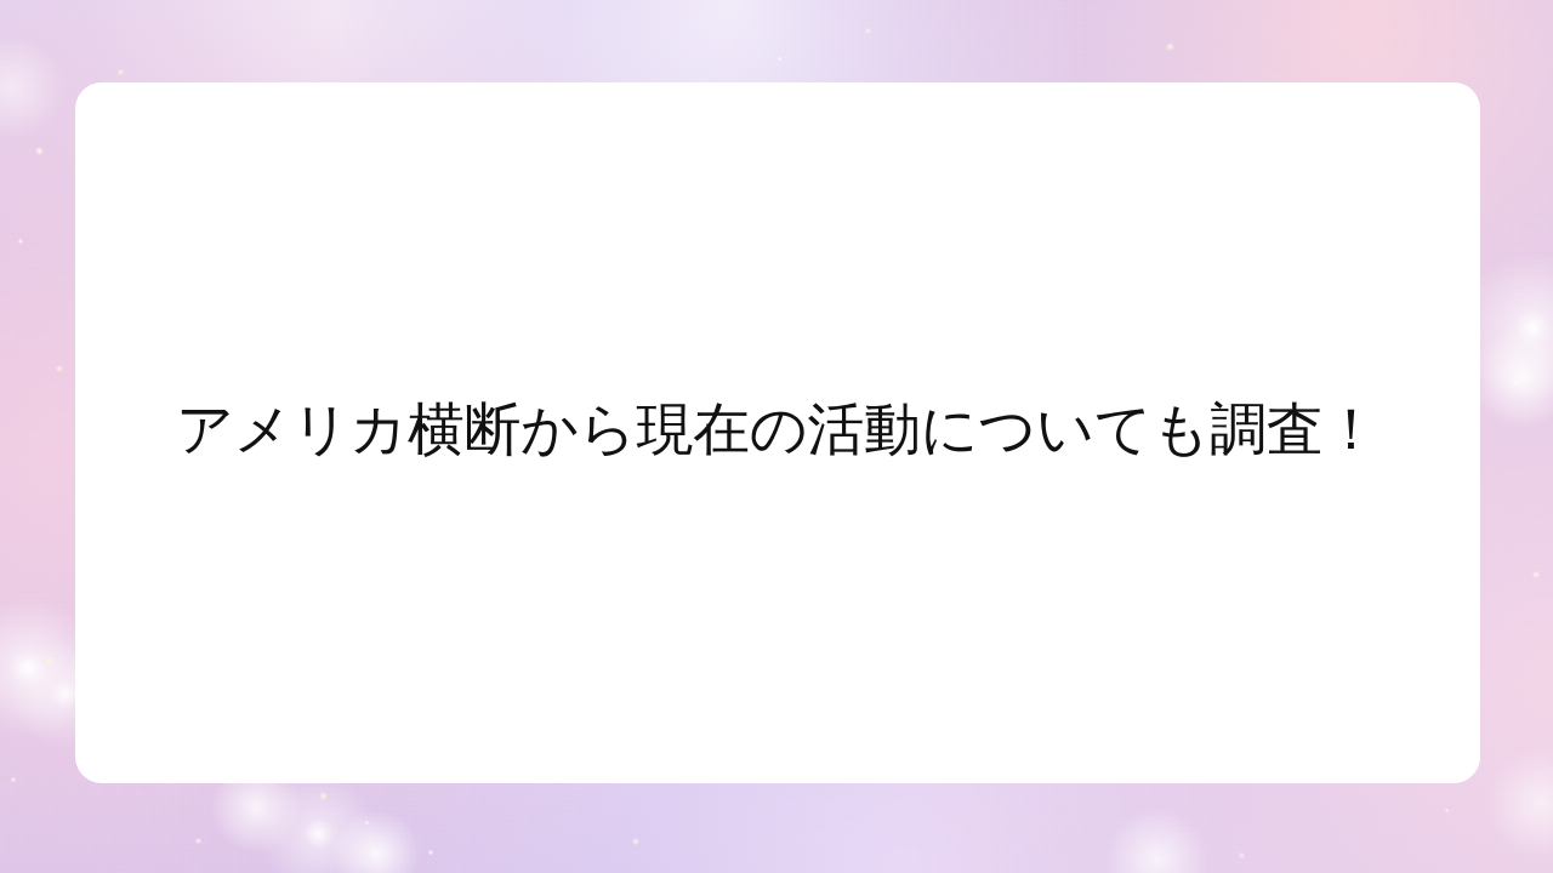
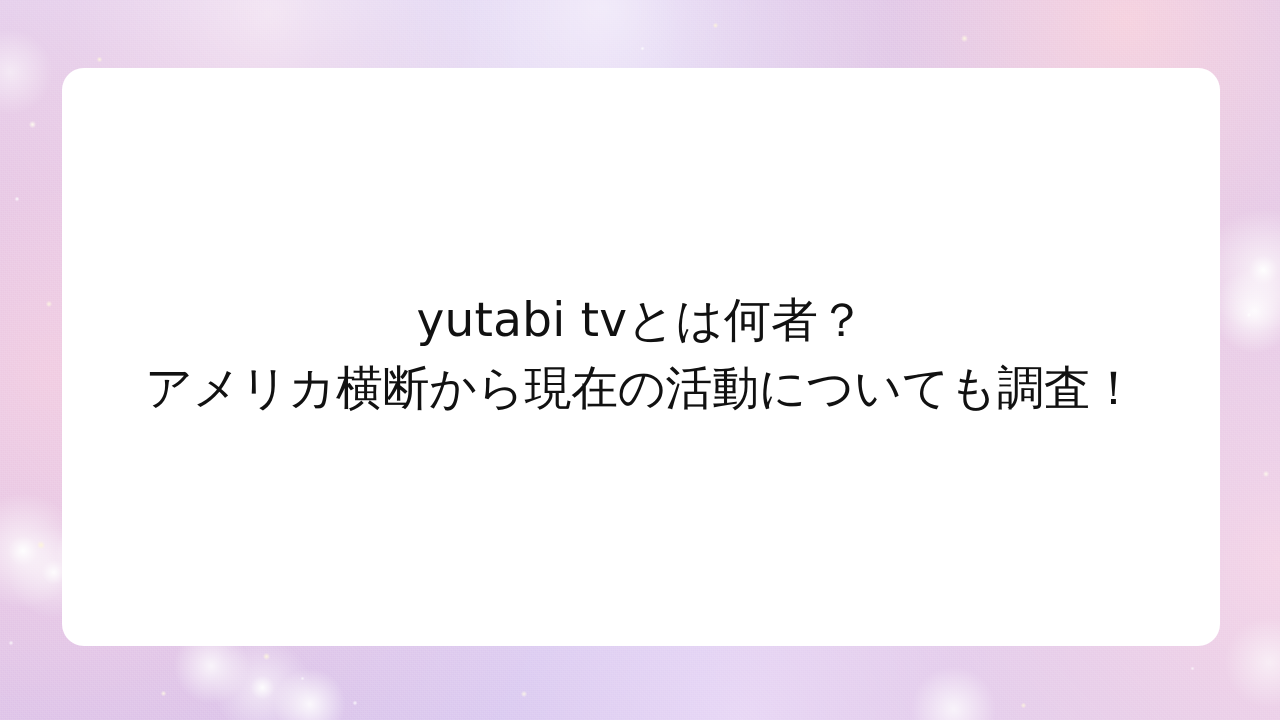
+ yutabi tvとは何者？
  アメリカ横断から現在の活動についても調査！
